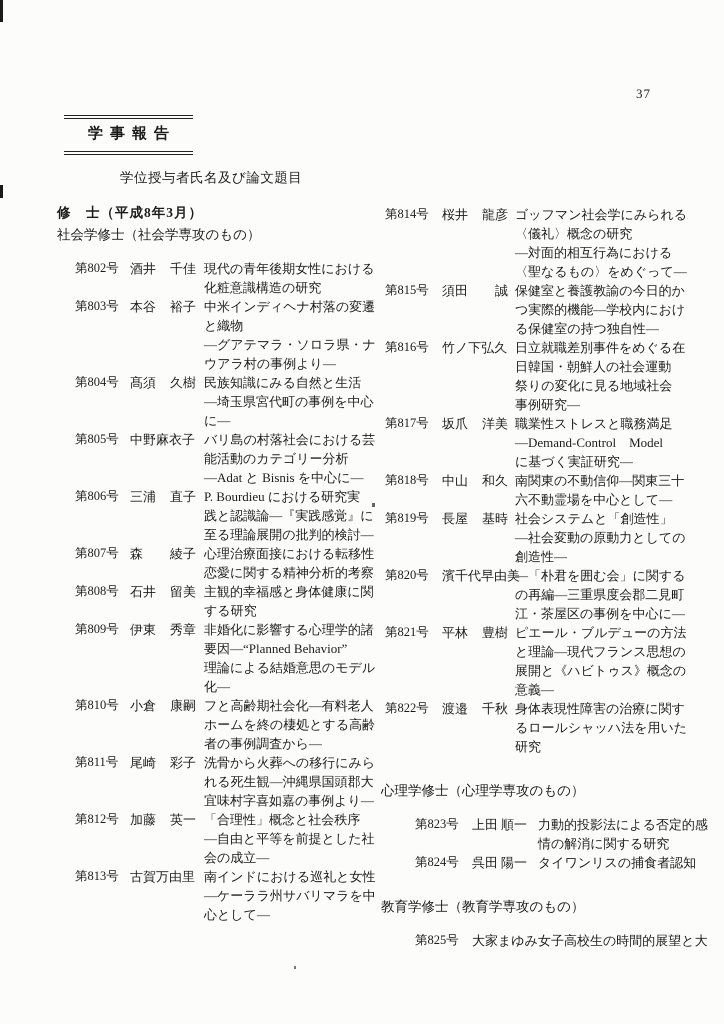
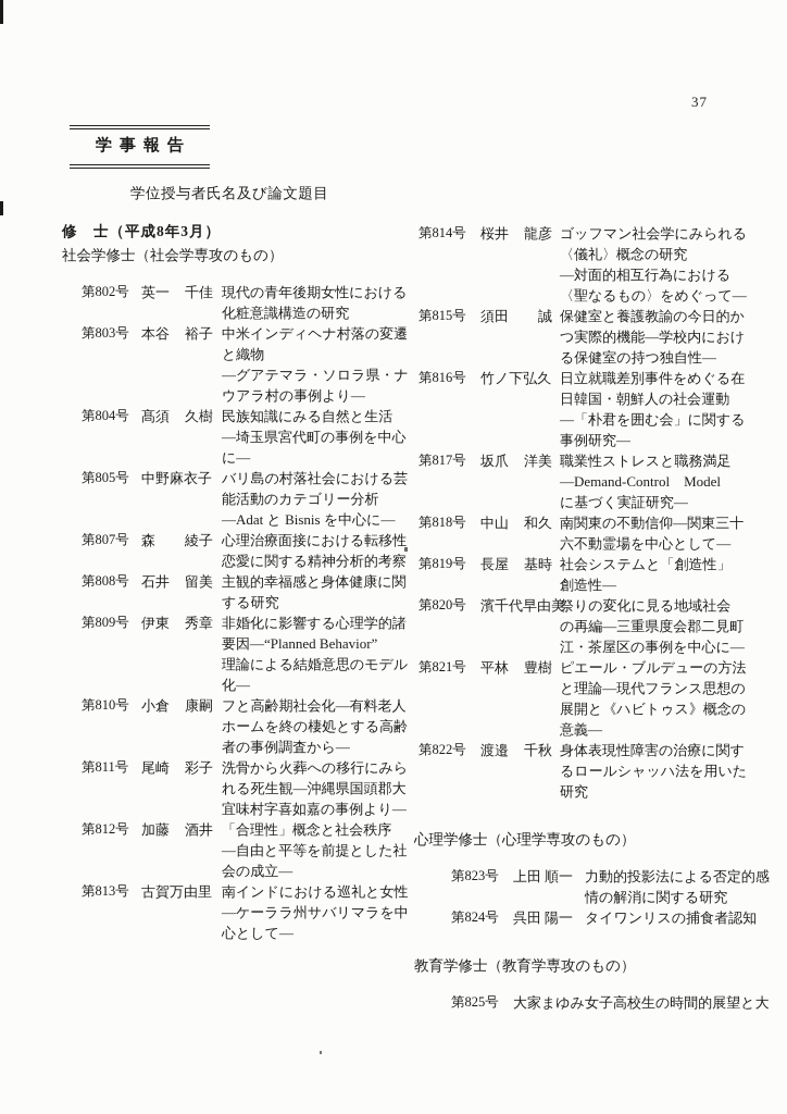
  37
  学事報告
  学位授与者氏名及び論文題目
  修 士（平成8年3月）
  社会学修士（社会学専攻のもの）
  第802号
- 酒井
+ 英一
  千佳
  現代の青年後期女性における
  化粧意識構造の研究
  第803号
  本谷
  裕子
  中米インディヘナ村落の変遷
  と織物
  —グアテマラ・ソロラ県・ナ
  ウアラ村の事例より—
  第804号
  髙須
  久樹
  民族知識にみる自然と生活
  —埼玉県宮代町の事例を中心
  に—
  第805号
  中野麻衣子
  バリ島の村落社会における芸
  能活動のカテゴリー分析
  —Adat と Bisnis を中心に—
- 第806号
- 三浦
- 直子
- P. Bourdieu における研究実
- 践と認識論—『実践感覚』に
- 至る理論展開の批判的検討—
  第807号
  森
  綾子
  心理治療面接における転移性
  恋愛に関する精神分析的考察
  第808号
  石井
  留美
  主観的幸福感と身体健康に関
  する研究
  第809号
  伊東
  秀章
  非婚化に影響する心理学的諸
  要因—“Planned Behavior”
  理論による結婚意思のモデル
  化—
  第810号
  小倉
  康嗣
  フと高齢期社会化—有料老人
  ホームを終の棲処とする高齢
  者の事例調査から—
  第811号
  尾崎
  彩子
  洗骨から火葬への移行にみら
  れる死生観—沖縄県国頭郡大
  宜味村字喜如嘉の事例より—
  第812号
  加藤
- 英一
+ 酒井
  「合理性」概念と社会秩序
  —自由と平等を前提とした社
  会の成立—
  第813号
  古賀万由里
  南インドにおける巡礼と女性
  —ケーララ州サバリマラを中
  心として—
  第814号
  桜井
  龍彦
  ゴッフマン社会学にみられる
  〈儀礼〉概念の研究
  —対面的相互行為における
  〈聖なるもの〉をめぐって—
  第815号
  須田
  誠
  保健室と養護教諭の今日的か
  つ実際的機能—学校内におけ
  る保健室の持つ独自性—
  第816号
  竹ノ下弘久
  日立就職差別事件をめぐる在
  日韓国・朝鮮人の社会運動
- 祭りの変化に見る地域社会
+ —「朴君を囲む会」に関する
  事例研究—
  第817号
  坂爪
  洋美
  職業性ストレスと職務満足
  —Demand-Control Model
  に基づく実証研究—
  第818号
  中山
  和久
  南関東の不動信仰—関東三十
  六不動霊場を中心として—
  第819号
  長屋
  基時
  社会システムと「創造性」
- —社会変動の原動力としての
  創造性—
  第820号
  濱千代早由美
- —「朴君を囲む会」に関する
+ 祭りの変化に見る地域社会
  の再編—三重県度会郡二見町
  江・茶屋区の事例を中心に—
  第821号
  平林
  豊樹
  ピエール・ブルデューの方法
  と理論—現代フランス思想の
  展開と《ハビトゥス》概念の
  意義—
  第822号
  渡邉
  千秋
  身体表現性障害の治療に関す
  るロールシャッハ法を用いた
  研究
  心理学修士（心理学専攻のもの）
  第823号
  上田
  順一
  力動的投影法による否定的感
  情の解消に関する研究
  第824号
  呉田
  陽一
  タイワンリスの捕食者認知
  教育学修士（教育学専攻のもの）
  第825号
  大家まゆみ
  女子高校生の時間的展望と大
